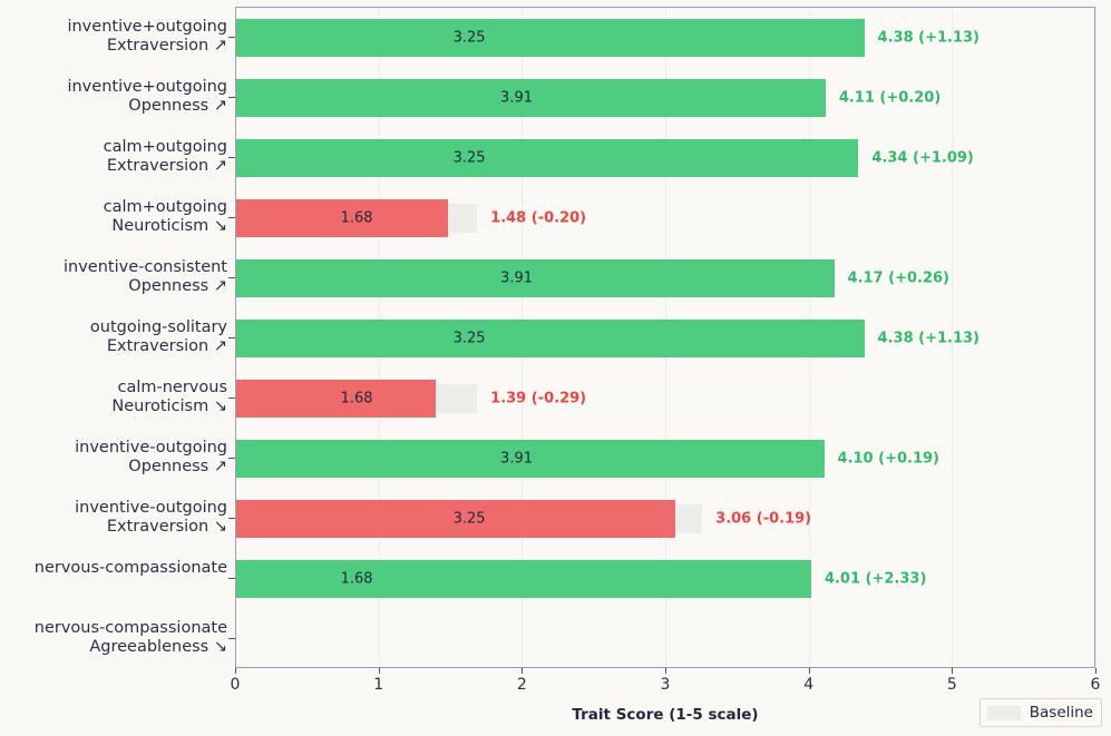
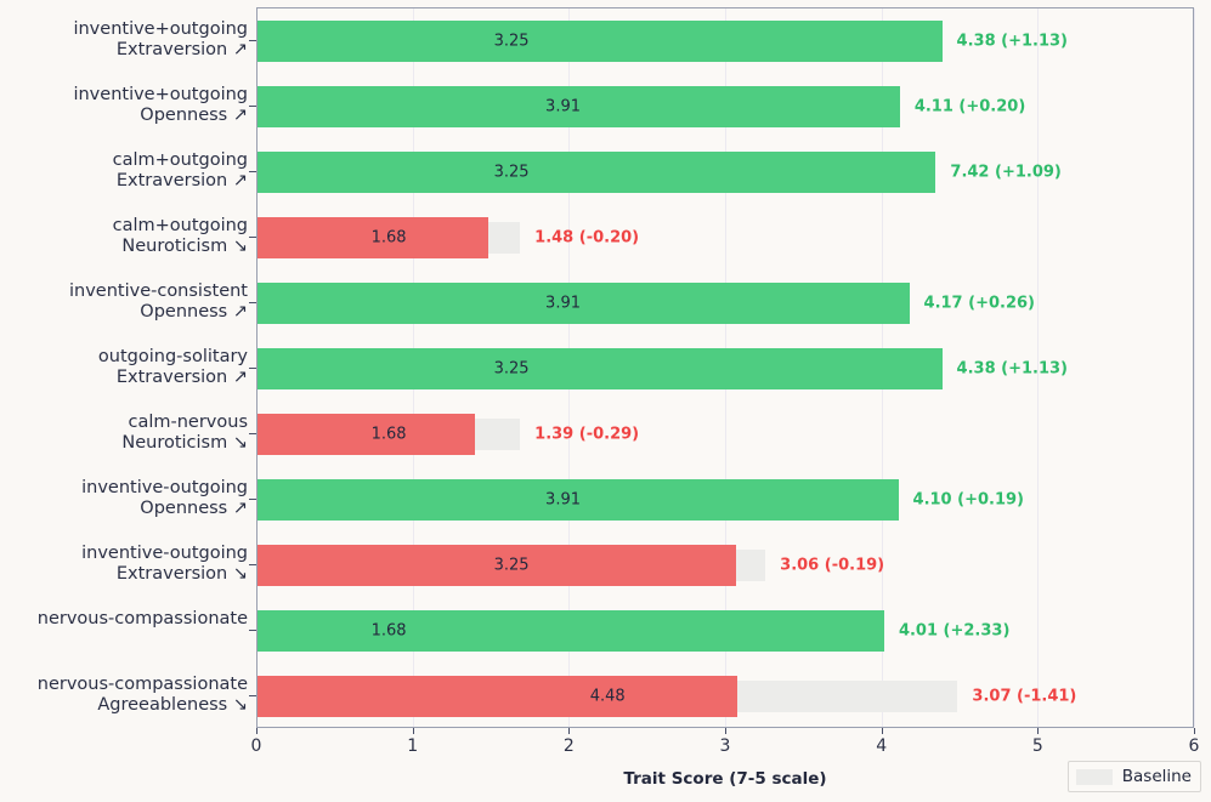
  3.25
  4.38 (+1.13)
  3.91
  4.11 (+0.20)
  3.25
- 4.34 (+1.09)
+ 7.42 (+1.09)
  1.68
  1.48 (-0.20)
  3.91
  4.17 (+0.26)
  3.25
  4.38 (+1.13)
  1.68
  1.39 (-0.29)
  3.91
  4.10 (+0.19)
  3.25
  3.06 (-0.19)
  1.68
  4.01 (+2.33)
+ 4.48
+ 3.07 (-1.41)
  inventive+outgoing
  Extraversion ↗
  inventive+outgoing
  Openness ↗
  calm+outgoing
  Extraversion ↗
  calm+outgoing
  Neuroticism ↘
  inventive-consistent
  Openness ↗
  outgoing-solitary
  Extraversion ↗
  calm-nervous
  Neuroticism ↘
  inventive-outgoing
  Openness ↗
  inventive-outgoing
  Extraversion ↘
  nervous-compassionate
  nervous-compassionate
  Agreeableness ↘
  0
  1
  2
  3
  4
  5
  6
- Trait Score (1-5 scale)
+ Trait Score (7-5 scale)
  Baseline
